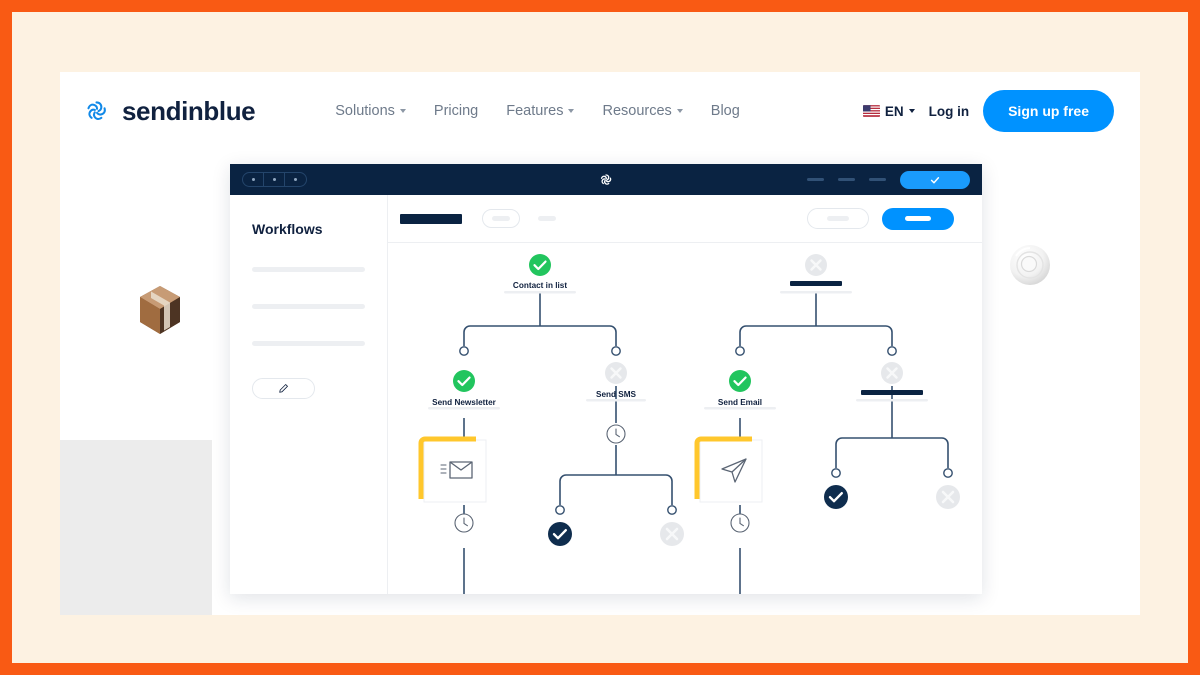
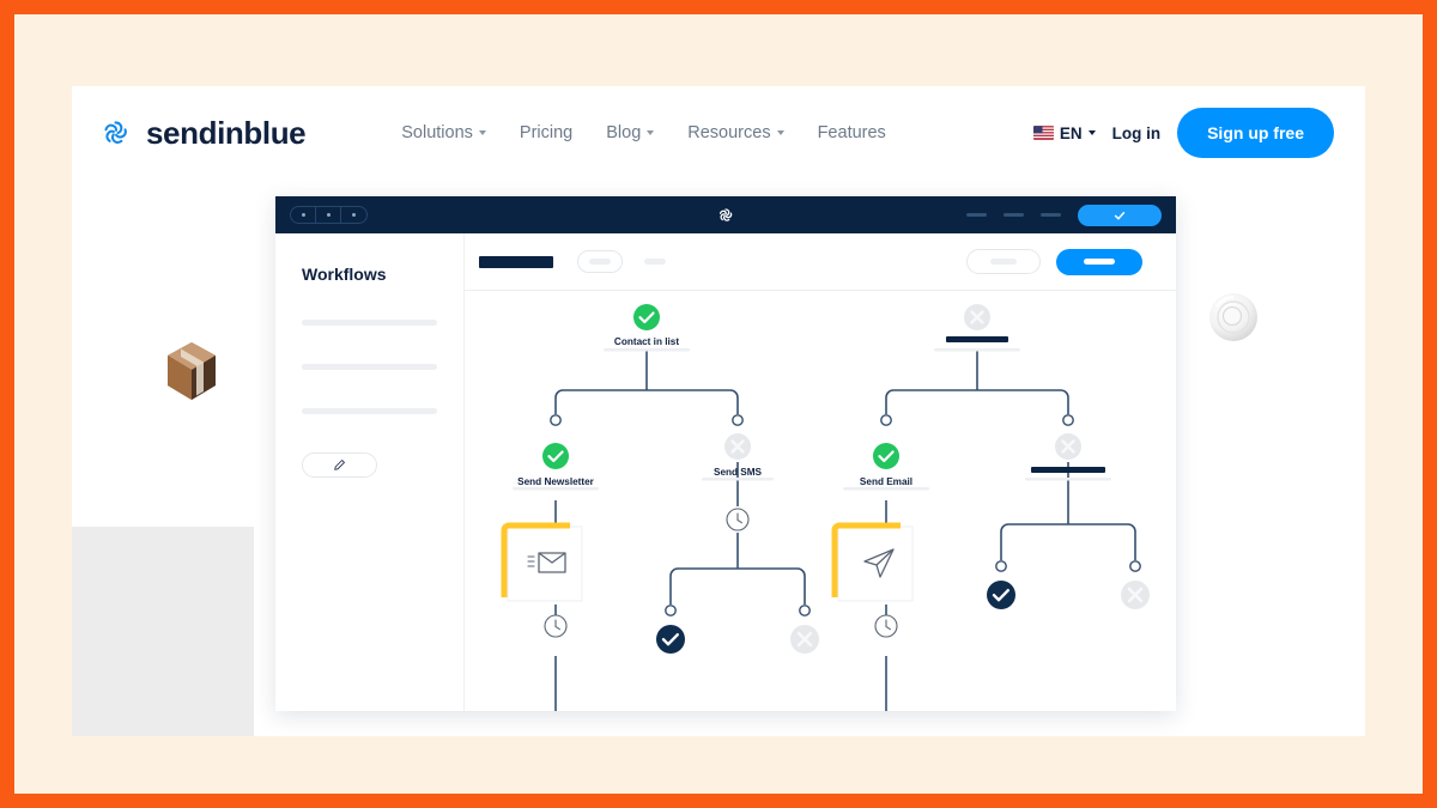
  sendinblue
  Solutions
  Pricing
- Features
+ Blog
  Resources
- Blog
+ Features
  EN
  Log in
  Sign up free
  Workflows
  Contact in list
  Send Newsletter
  Send SMS
  Send Email
